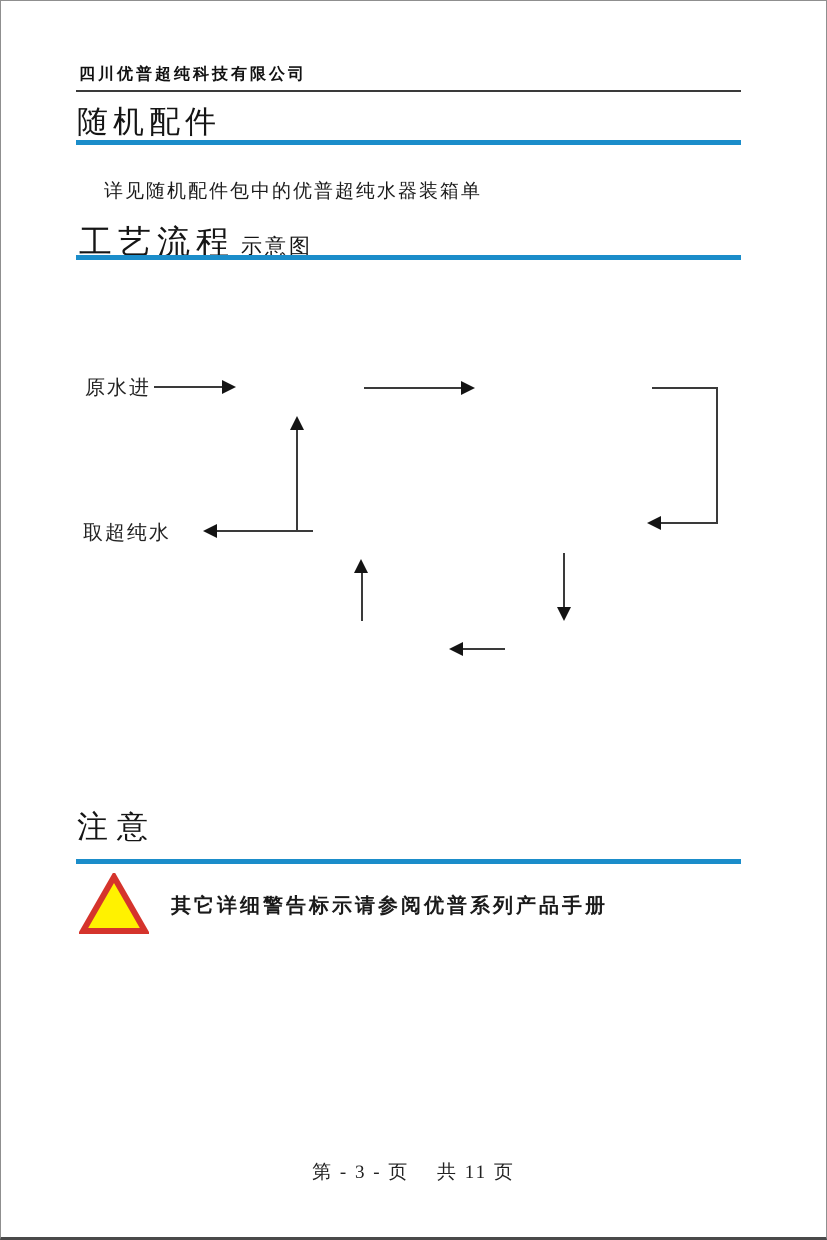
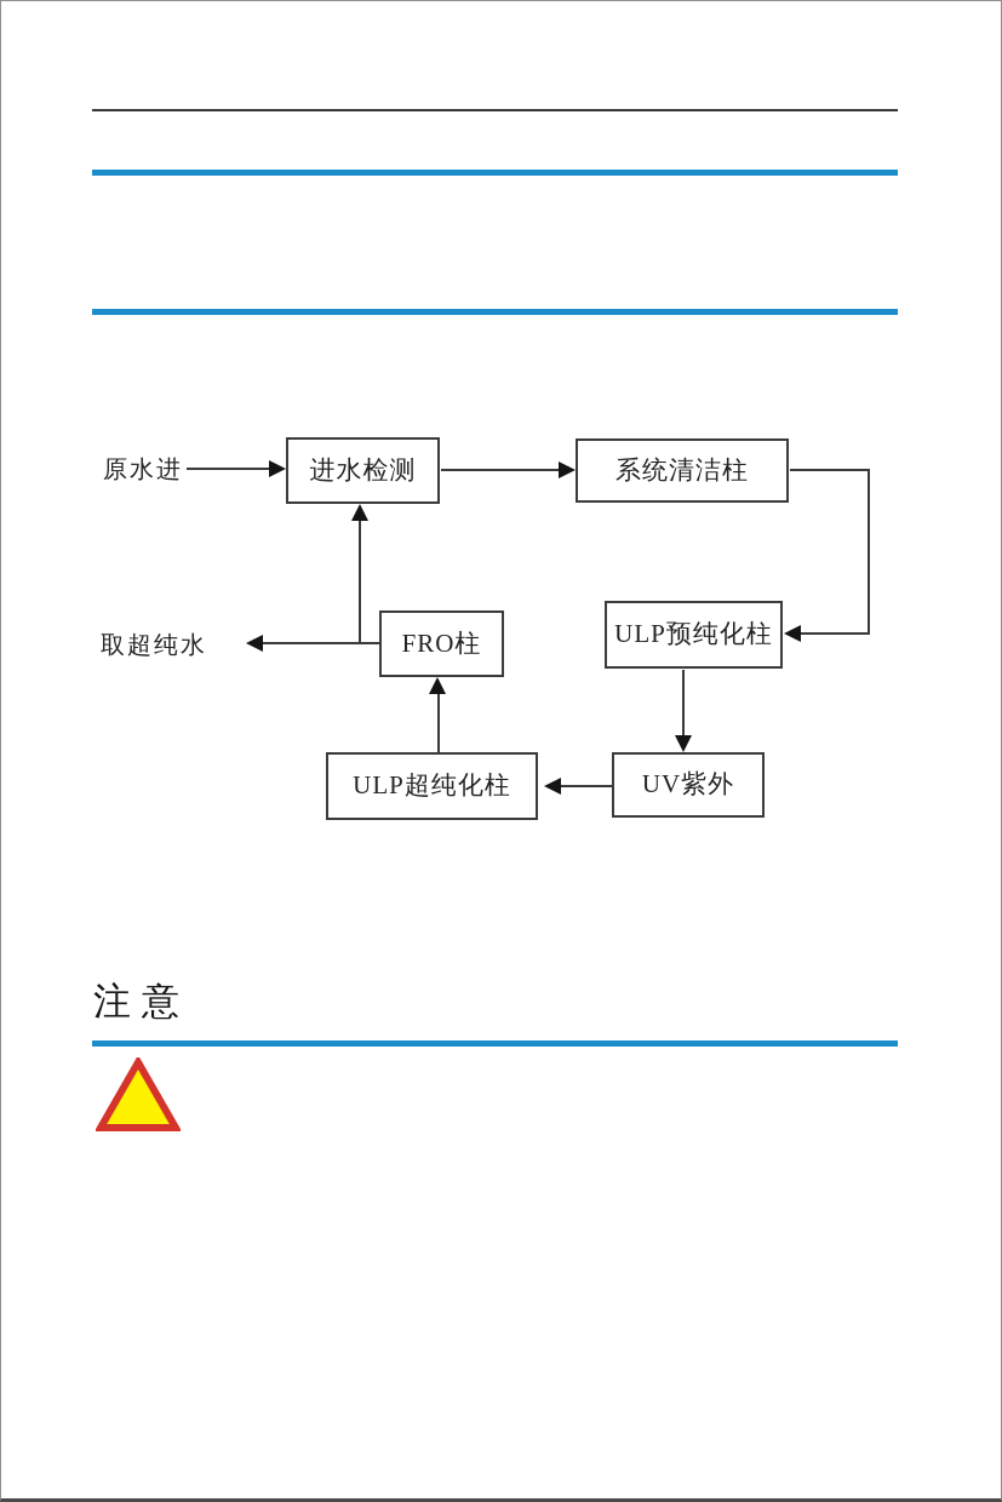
- 四川优普超纯科技有限公司
- 随机配件
- 详见随机配件包中的优普超纯水器装箱单
- 工艺流程 示意图
  原水进
  取超纯水
+ 进水检测
+ 系统清洁柱
+ ULP预纯化柱
+ FRO柱
+ ULP超纯化柱
+ UV紫外
  注意
- 其它详细警告标示请参阅优普系列产品手册
- 第 - 3 - 页 共 11 页
